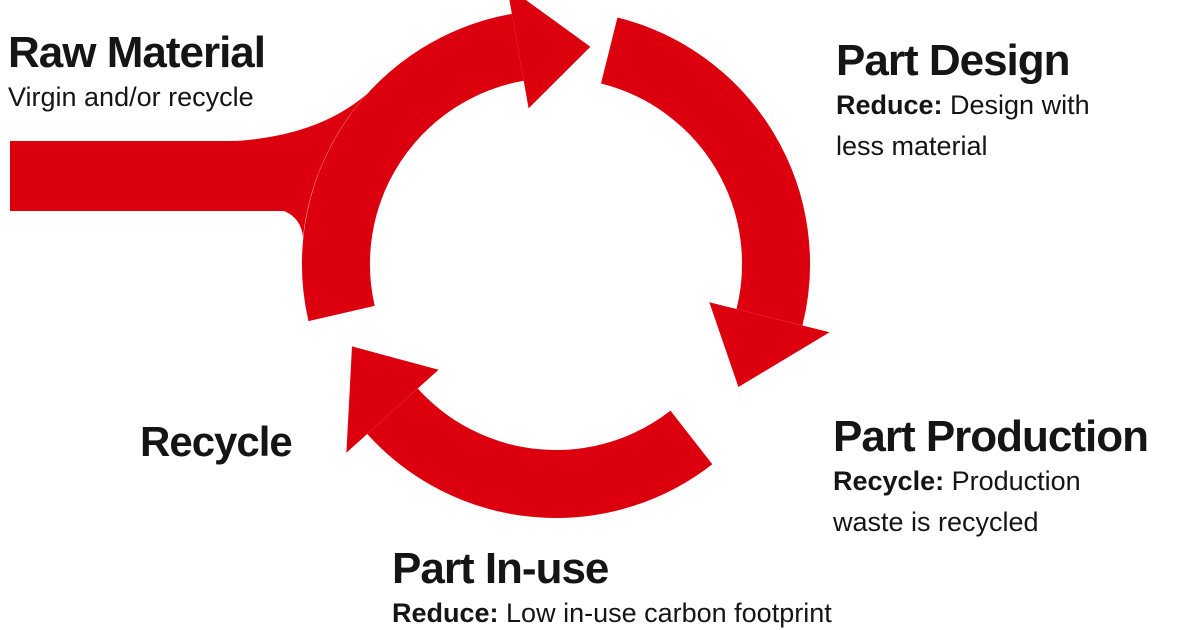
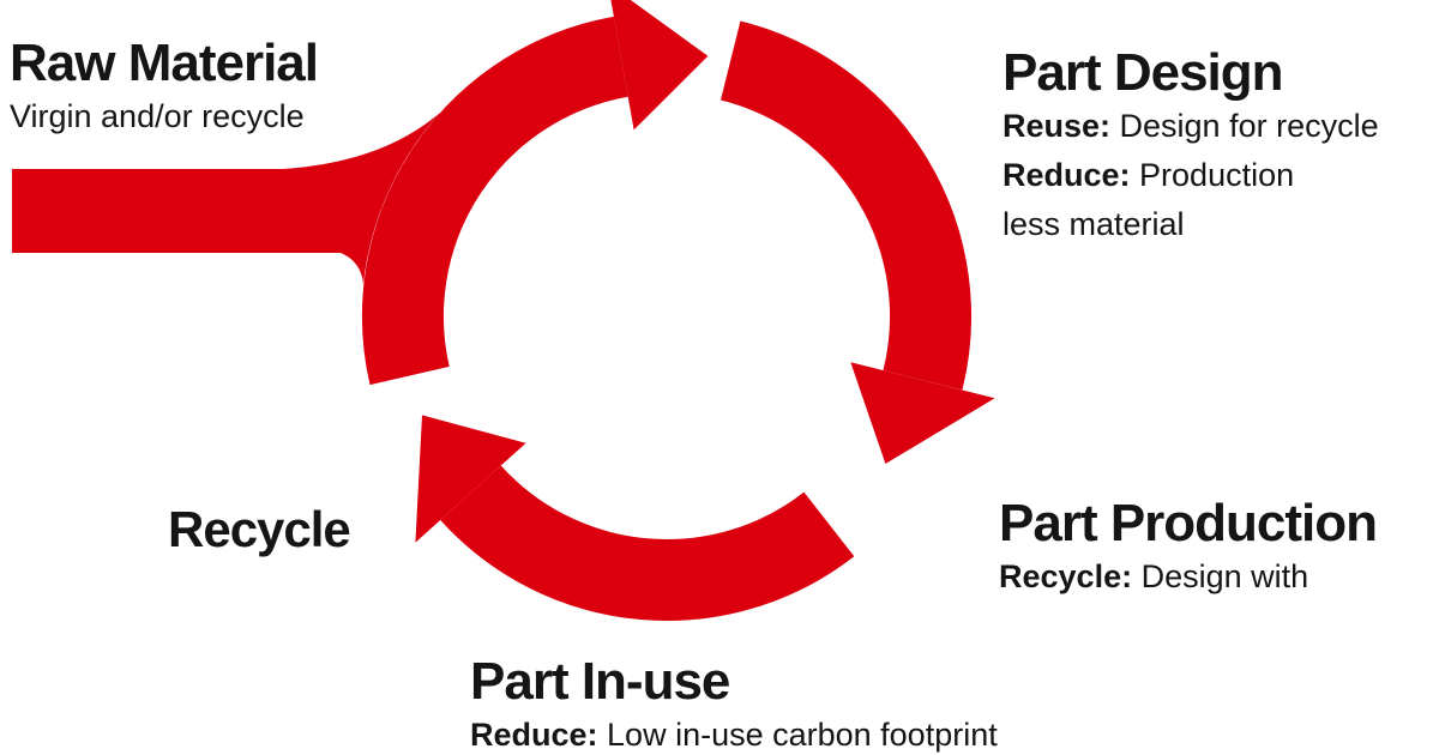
  Raw Material
  Virgin and/or recycle
  Part Design
+ Reuse: Design for recycle
- Reduce: Design with
+ Reduce: Production
  less material
  Part Production
- Recycle: Production
+ Recycle: Design with
- waste is recycled
  Part In-use
  Reduce: Low in-use carbon footprint
  Recycle
